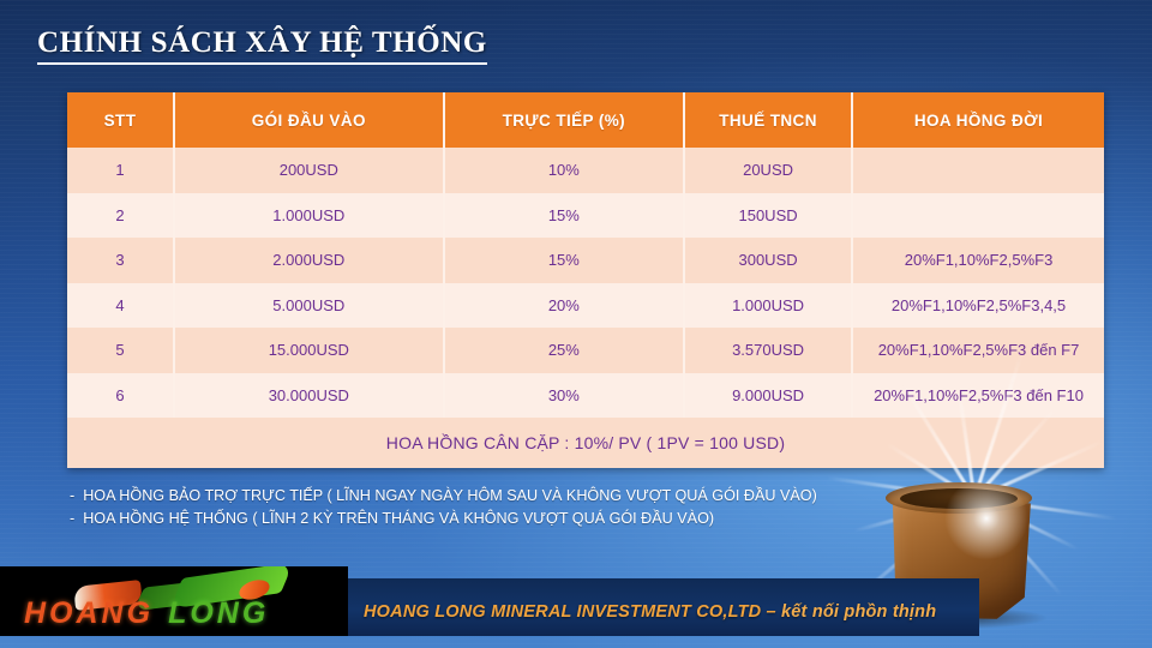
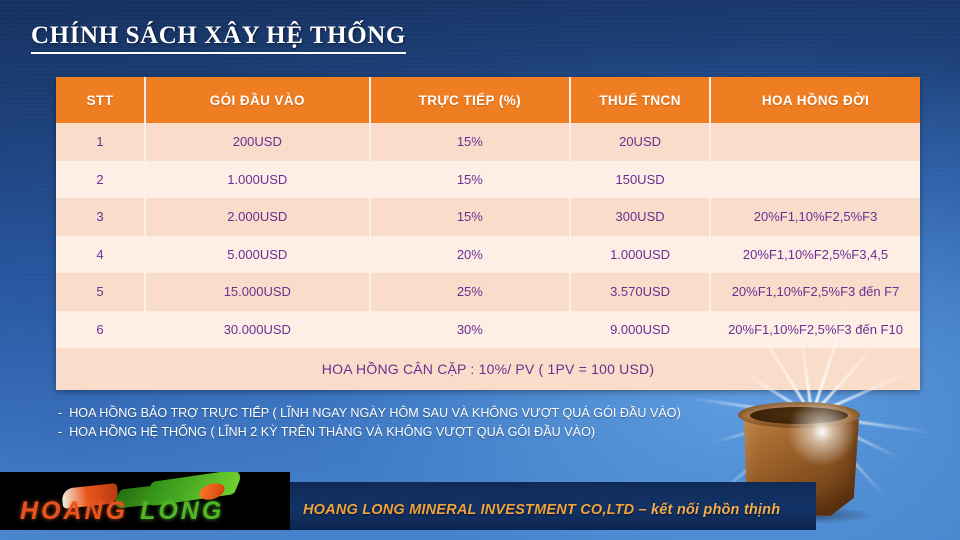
  CHÍNH SÁCH XÂY HỆ THỐNG
  STT	GÓI ĐẦU VÀO	TRỰC TIẾP (%)	THUẾ TNCN	HOA HỒNG ĐỜI
- 1	200USD	10%	20USD
+ 1	200USD	15%	20USD
  2	1.000USD	15%	150USD
  3	2.000USD	15%	300USD	20%F1,10%F2,5%F3
  4	5.000USD	20%	1.000USD	20%F1,10%F2,5%F3,4,5
  5	15.000USD	25%	3.570USD	20%F1,10%F2,5%F3 đến F7
  6	30.000USD	30%	9.000USD	20%1,10%F2,5%3 đến F10
  HOA HỒNG CÂN CẶP : 10%/ PV ( 1PV = 100 USD)
  -
  HOA HỒNG BẢO TRỢ TRỰC TIẾP ( LĨNH NGAY NGÀY HÔM SAU VÀ KHÔNG VƯỢT QUÁ GÓI ĐẦU VÀO)
  -
  HOA HỒNG HỆ THỐNG ( LĨNH 2 KỲ TRÊN THÁNG VÀ KHÔNG VƯỢT QUÁ GÓI ĐẦU VÀO)
  HOANG LONG
  HOANG LONG MINERAL INVESTMENT CO,LTD – kết nối phồn thịnh
